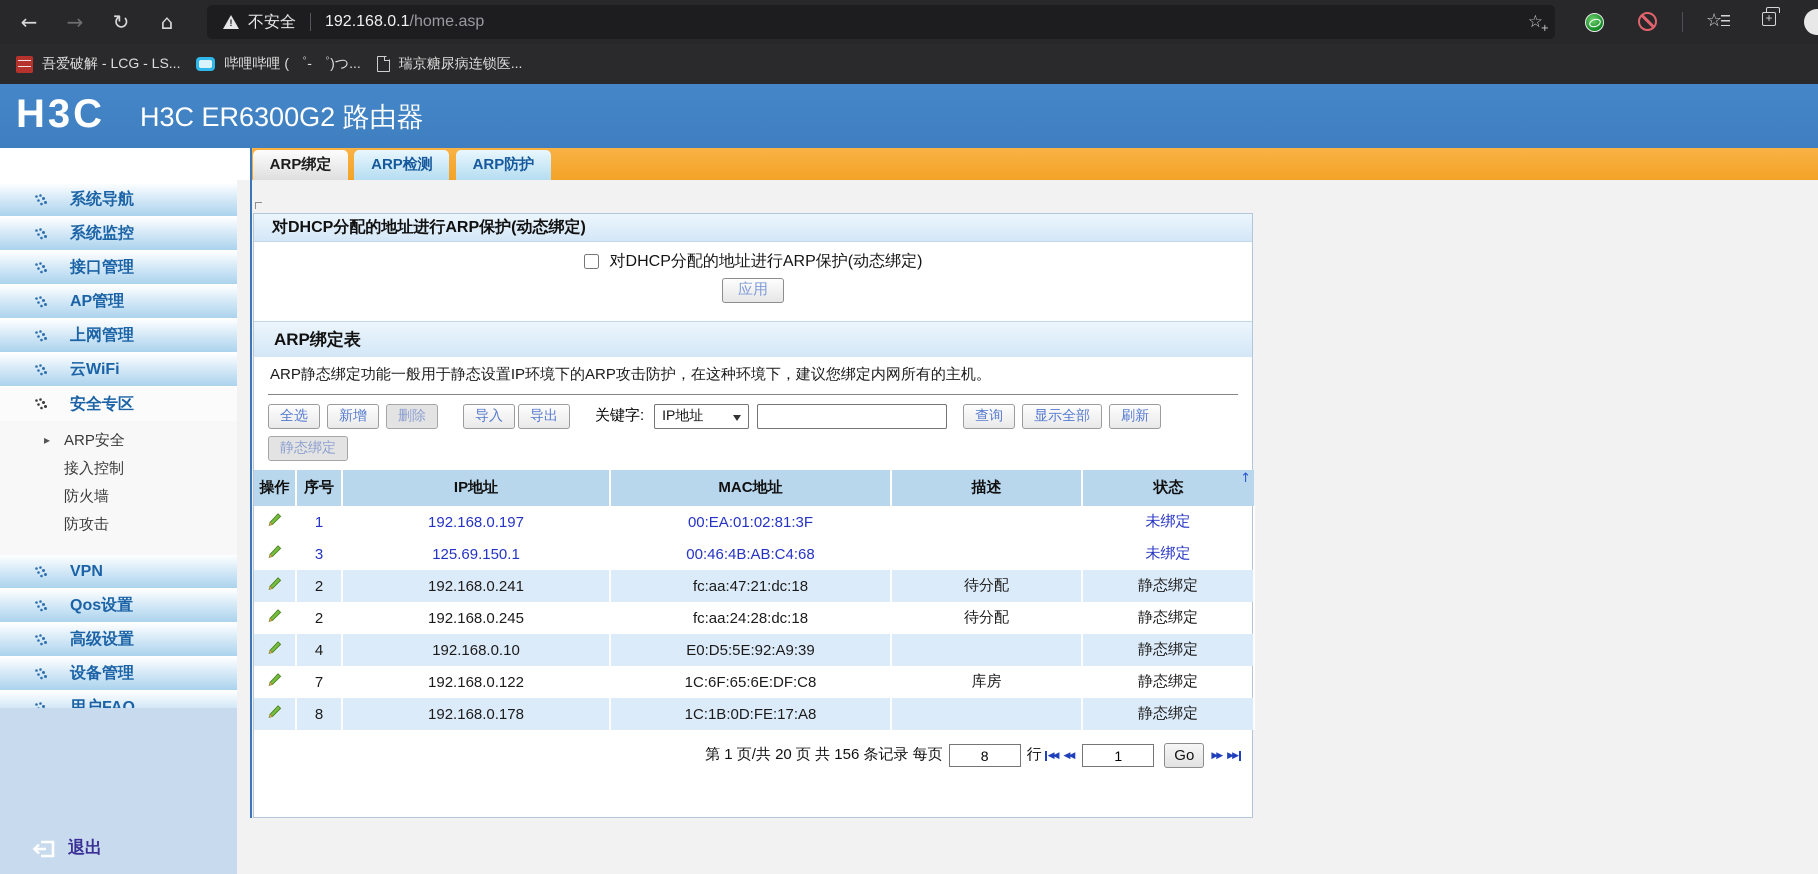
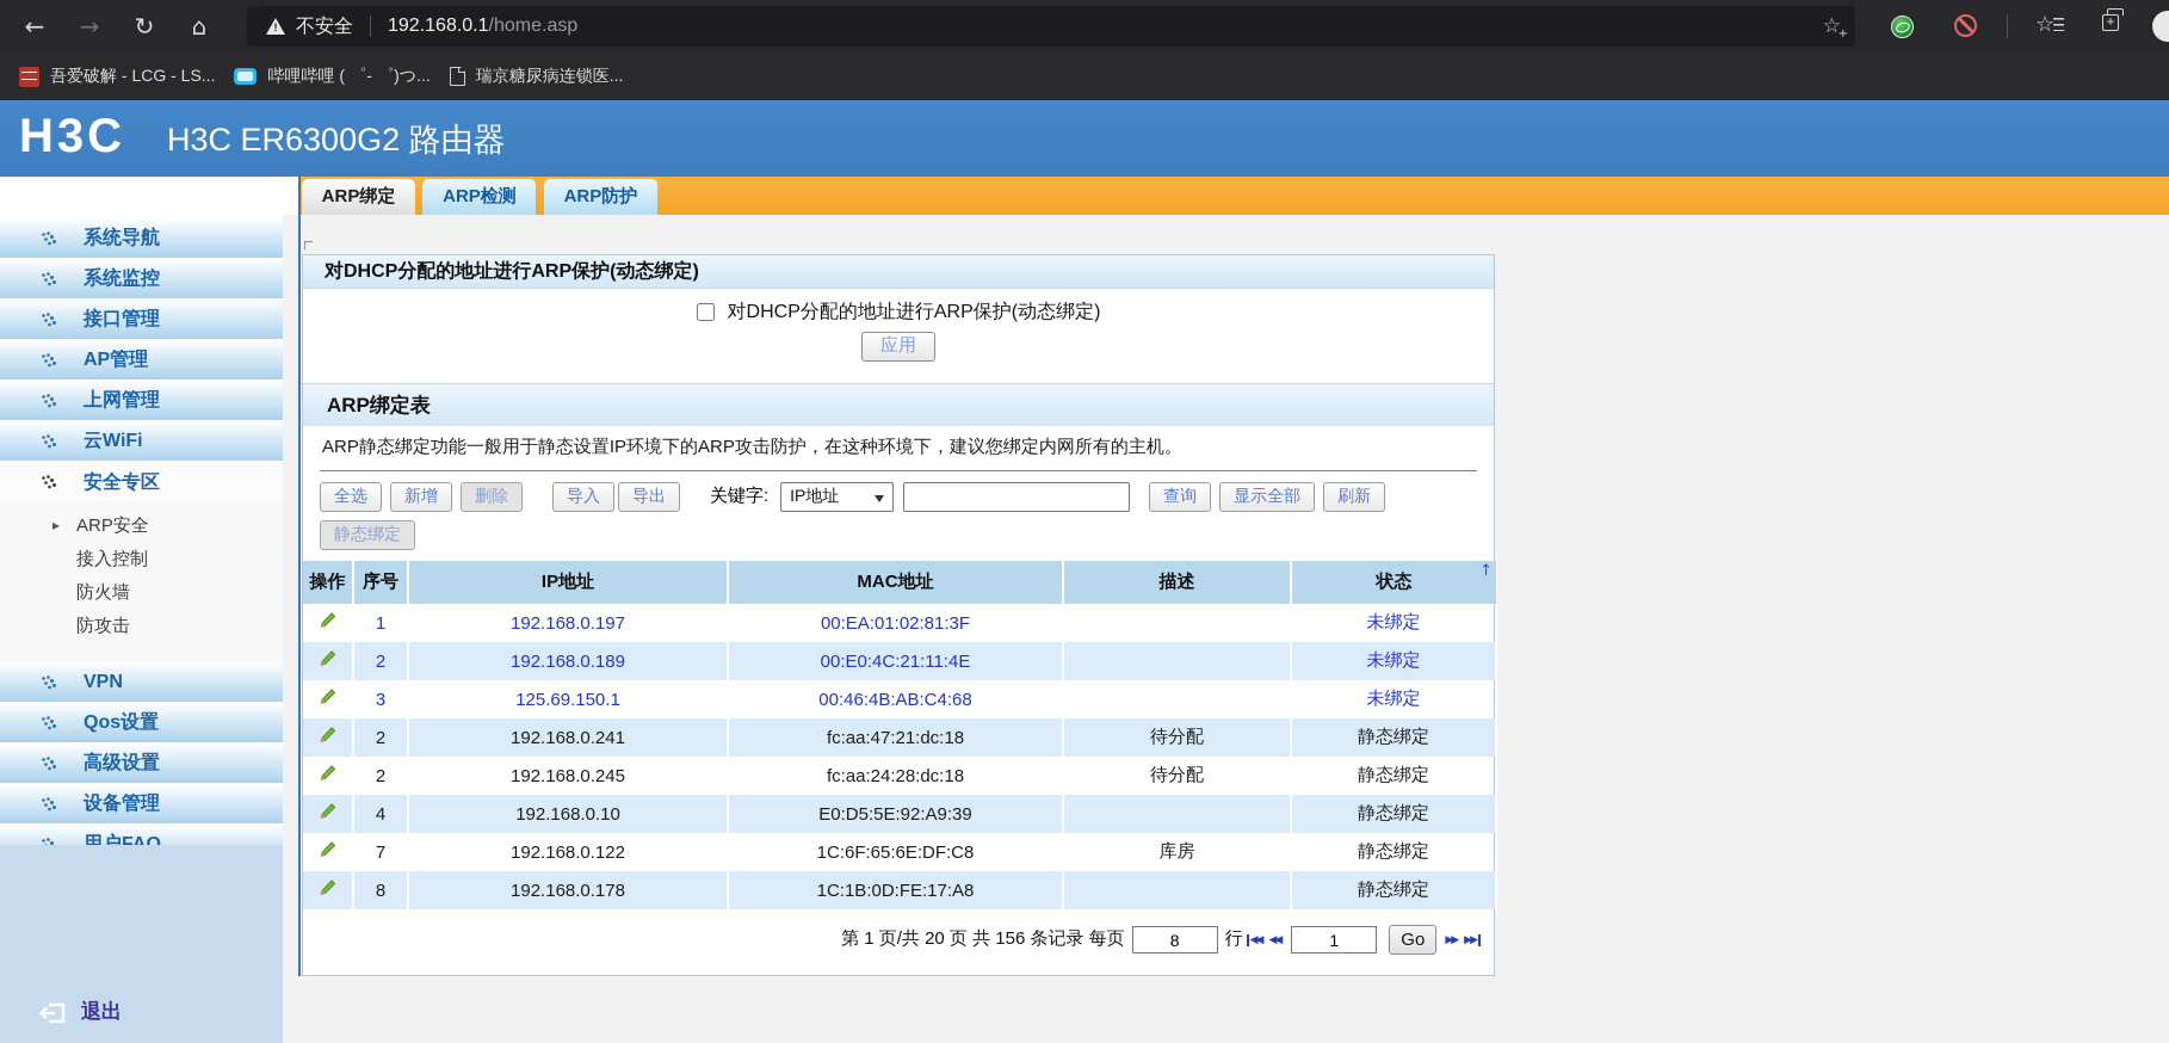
  ←
  →
  ↻
  ⌂
  !
  不安全
  192.168.0.1
  /home.asp
  ☆
  +
  ☆
  +
  吾爱破解 - LCG - LS...
  哔哩哔哩 ( ゜- ゜)つ...
  瑞京糖尿病连锁医...
  H3C
  H3C ER6300G2 路由器
  ARP绑定 ARP检测 ARP防护
  系统导航
  系统监控
  接口管理
  AP管理
  上网管理
  云WiFi
  安全专区
  ▸
  ARP安全
  接入控制
  防火墙
  防攻击
  VPN
  Qos设置
  高级设置
  设备管理
  退出
  对DHCP分配的地址进行ARP保护(动态绑定)
  对DHCP分配的地址进行ARP保护(动态绑定)
  应用
  ARP绑定表
  ARP静态绑定功能一般用于静态设置IP环境下的ARP攻击防护，在这种环境下，建议您绑定内网所有的主机。
  全选
  新增
  删除
  导入
  导出
  关键字:
  IP地址
  查询
  显示全部
  刷新
  静态绑定
  操作	序号	IP地址	MAC地址	描述	状态↑
  	1	192.168.0.197	00:EA:01:02:81:3F		未绑定
+ 	2	192.168.0.189	00:E0:4C:21:11:4E		未绑定
  	3	125.69.150.1	00:46:4B:AB:C4:68		未绑定
  	2	192.168.0.241	fc:aa:47:21:dc:18	待分配	静态绑定
  	2	192.168.0.245	fc:aa:24:28:dc:18	待分配	静态绑定
  	4	192.168.0.10	E0:D5:5E:92:A9:39		静态绑定
  	7	192.168.0.122	1C:6F:65:6E:DF:C8	库房	静态绑定
  	8	192.168.0.178	1C:1B:0D:FE:17:A8		静态绑定
  第 1 页/共 20 页 共 156 条记录 每页
  8
  行
  ◀◀
  ◀◀
  1
  Go
  ▶▶
  ▶▶
